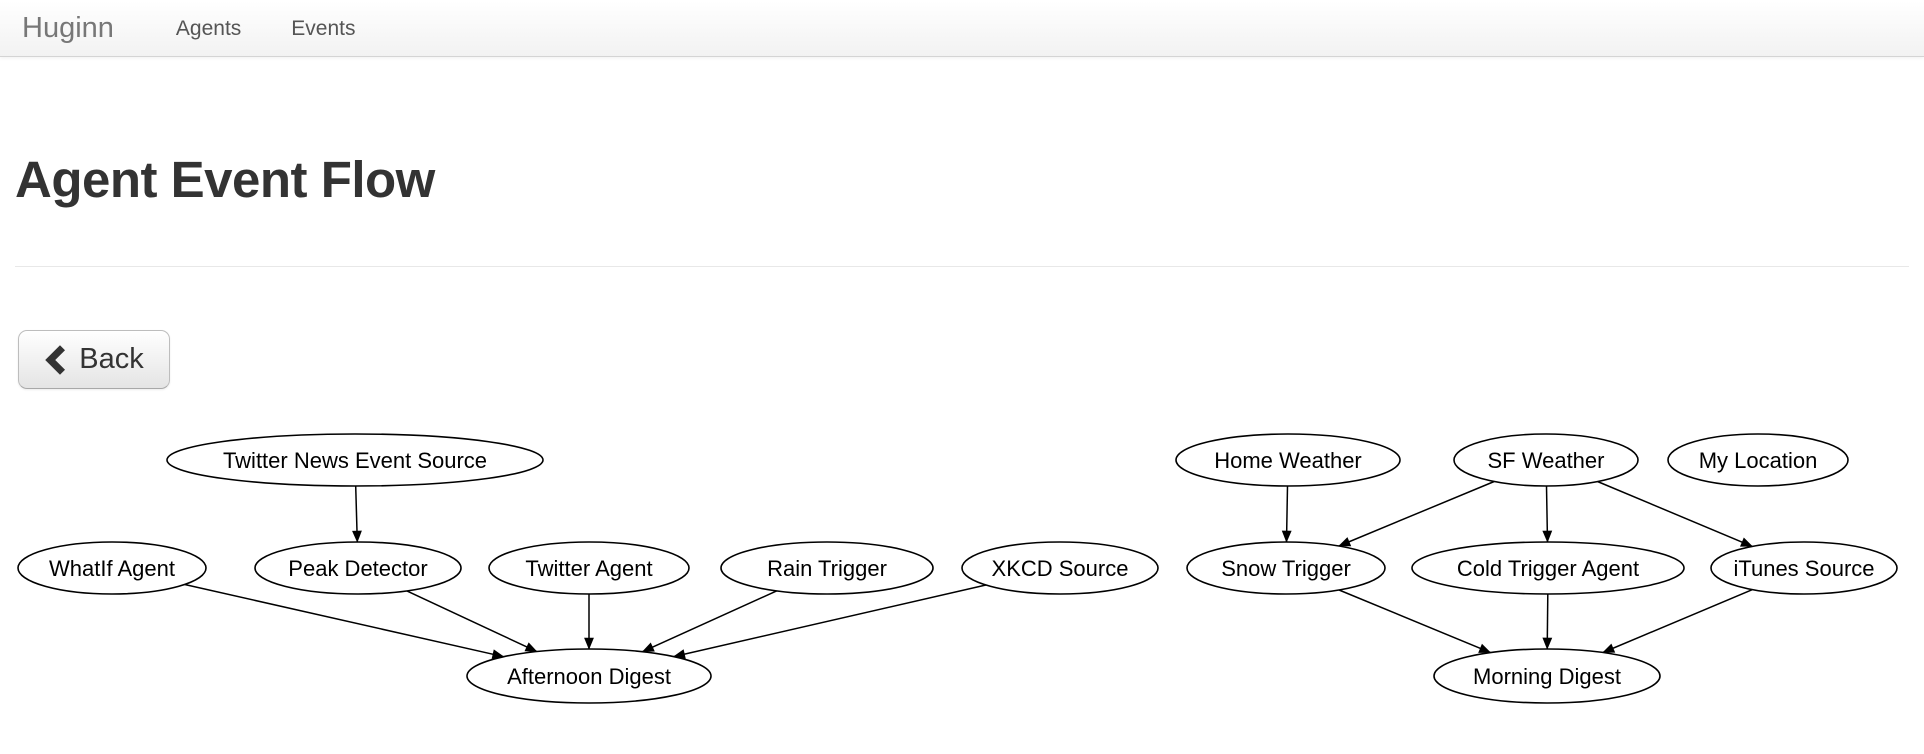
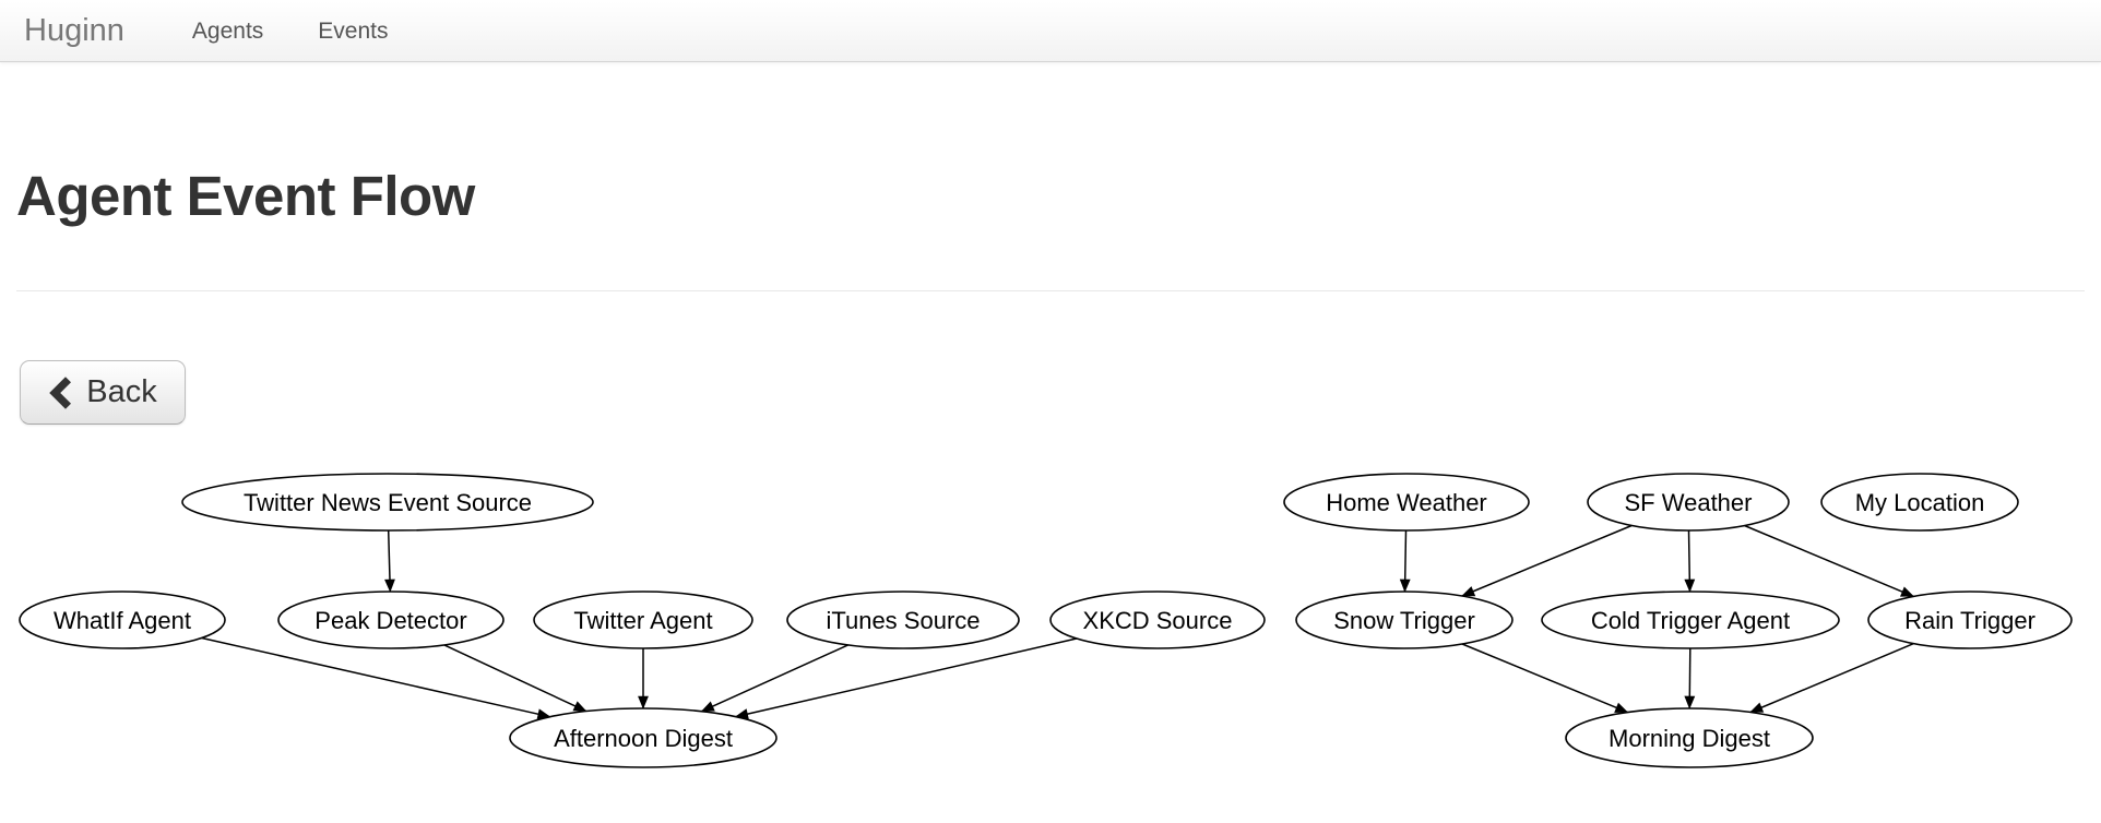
  Huginn
  Agents
  Events
  Agent Event Flow
  Back
  Twitter News Event Source
  WhatIf Agent
  Peak Detector
  Twitter Agent
- Rain Trigger
+ iTunes Source
  XKCD Source
  Afternoon Digest
  Home Weather
  SF Weather
  My Location
  Snow Trigger
  Cold Trigger Agent
- iTunes Source
+ Rain Trigger
  Morning Digest
